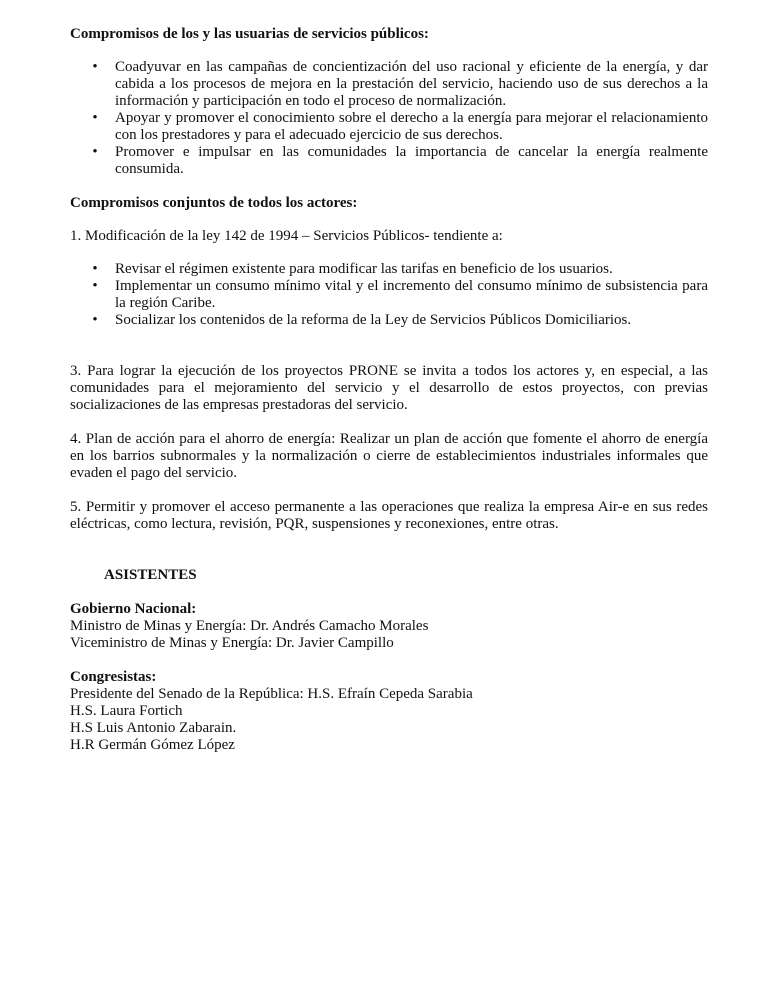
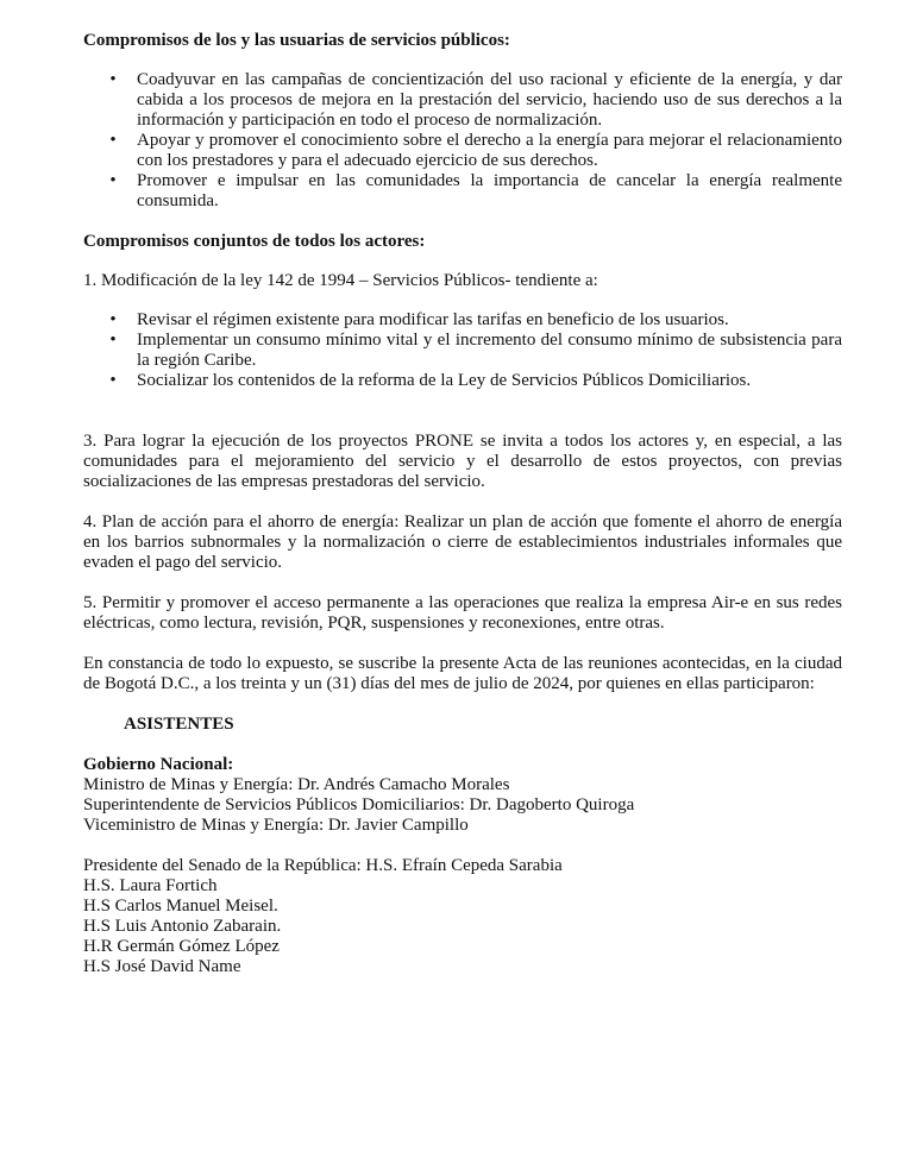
  Compromisos de los y las usuarias de servicios públicos:
  •
  Coadyuvar en las campañas de concientización del uso racional y eficiente de la energía, y dar cabida a los procesos de mejora en la prestación del servicio, haciendo uso de sus derechos a la información y participación en todo el proceso de normalización.
  •
  Apoyar y promover el conocimiento sobre el derecho a la energía para mejorar el relacionamiento con los prestadores y para el adecuado ejercicio de sus derechos.
  •
  Promover e impulsar en las comunidades la importancia de cancelar la energía realmente consumida.
  Compromisos conjuntos de todos los actores:
  1. Modificación de la ley 142 de 1994 – Servicios Públicos- tendiente a:
  •
  Revisar el régimen existente para modificar las tarifas en beneficio de los usuarios.
  •
  Implementar un consumo mínimo vital y el incremento del consumo mínimo de subsistencia para la región Caribe.
  •
  Socializar los contenidos de la reforma de la Ley de Servicios Públicos Domiciliarios.
  3. Para lograr la ejecución de los proyectos PRONE se invita a todos los actores y, en especial, a las comunidades para el mejoramiento del servicio y el desarrollo de estos proyectos, con previas socializaciones de las empresas prestadoras del servicio.
  4. Plan de acción para el ahorro de energía: Realizar un plan de acción que fomente el ahorro de energía en los barrios subnormales y la normalización o cierre de establecimientos industriales informales que evaden el pago del servicio.
  5. Permitir y promover el acceso permanente a las operaciones que realiza la empresa Air-e en sus redes eléctricas, como lectura, revisión, PQR, suspensiones y reconexiones, entre otras.
+ En constancia de todo lo expuesto, se suscribe la presente Acta de las reuniones acontecidas, en la ciudad de Bogotá D.C., a los treinta y un (31) días del mes de julio de 2024, por quienes en ellas participaron:
  ASISTENTES
  Gobierno Nacional:
  Ministro de Minas y Energía: Dr. Andrés Camacho Morales
+ Superintendente de Servicios Públicos Domiciliarios: Dr. Dagoberto Quiroga
  Viceministro de Minas y Energía: Dr. Javier Campillo
- Congresistas:
  Presidente del Senado de la República: H.S. Efraín Cepeda Sarabia
  H.S. Laura Fortich
+ H.S Carlos Manuel Meisel.
  H.S Luis Antonio Zabarain.
  H.R Germán Gómez López
+ H.S José David Name
